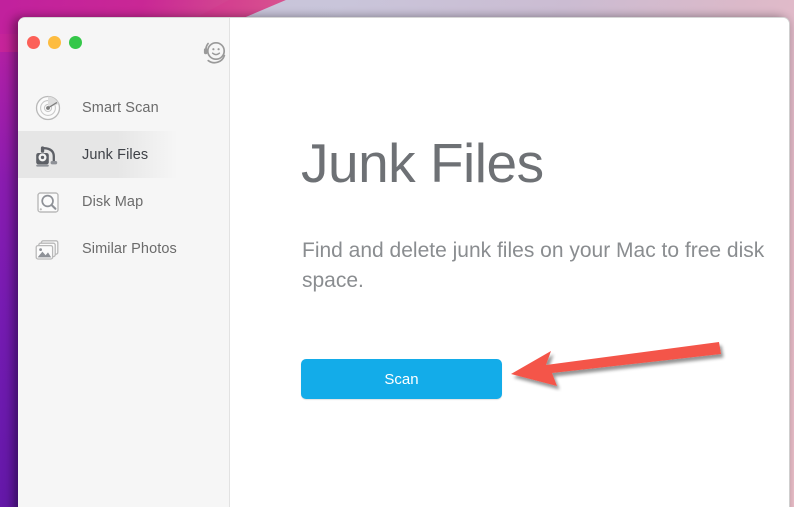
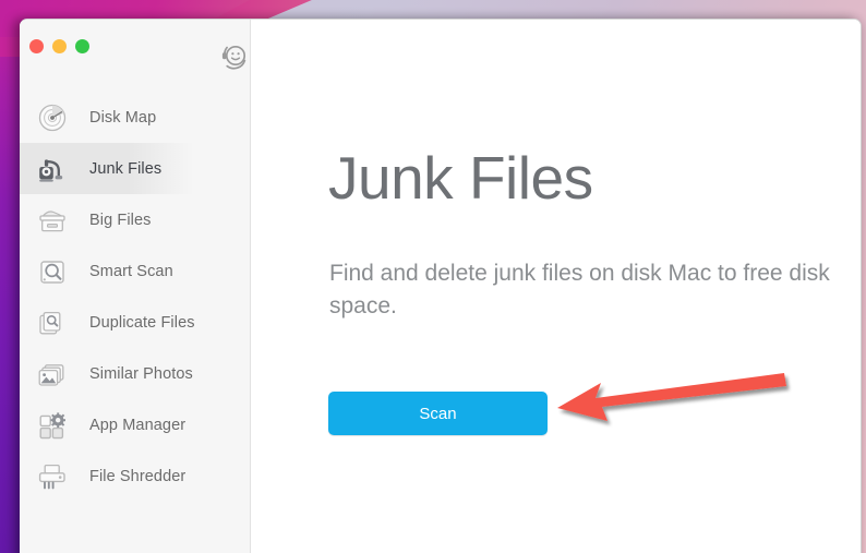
- Smart Scan
+ Disk Map
  Junk Files
+ Big Files
- Disk Map
+ Smart Scan
+ Duplicate Files
  Similar Photos
+ App Manager
+ File Shredder
  Junk Files
- Find and delete junk files on your Mac to free disk space.
+ Find and delete junk files on disk Mac to free disk space.
  Scan
